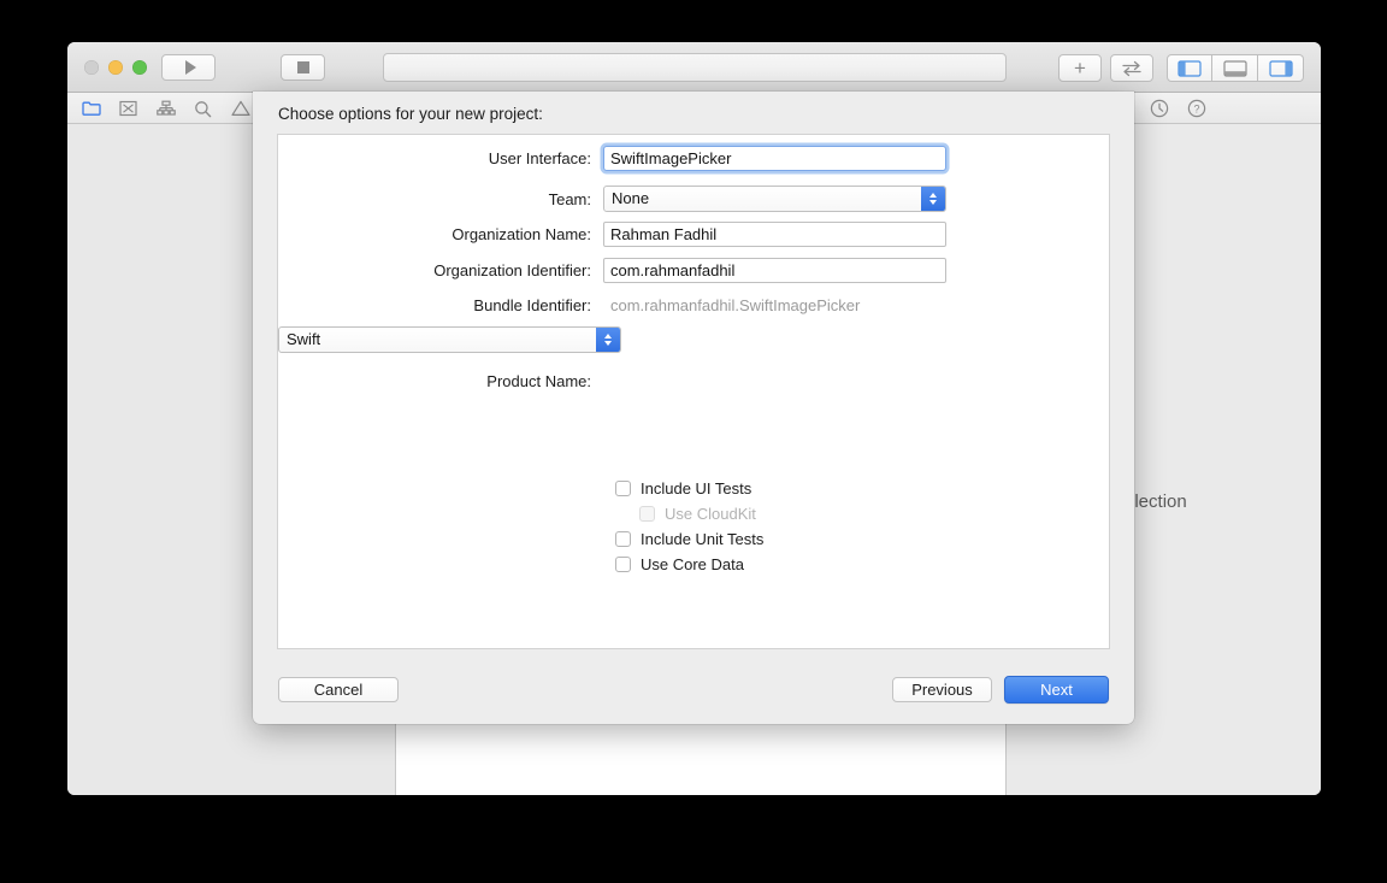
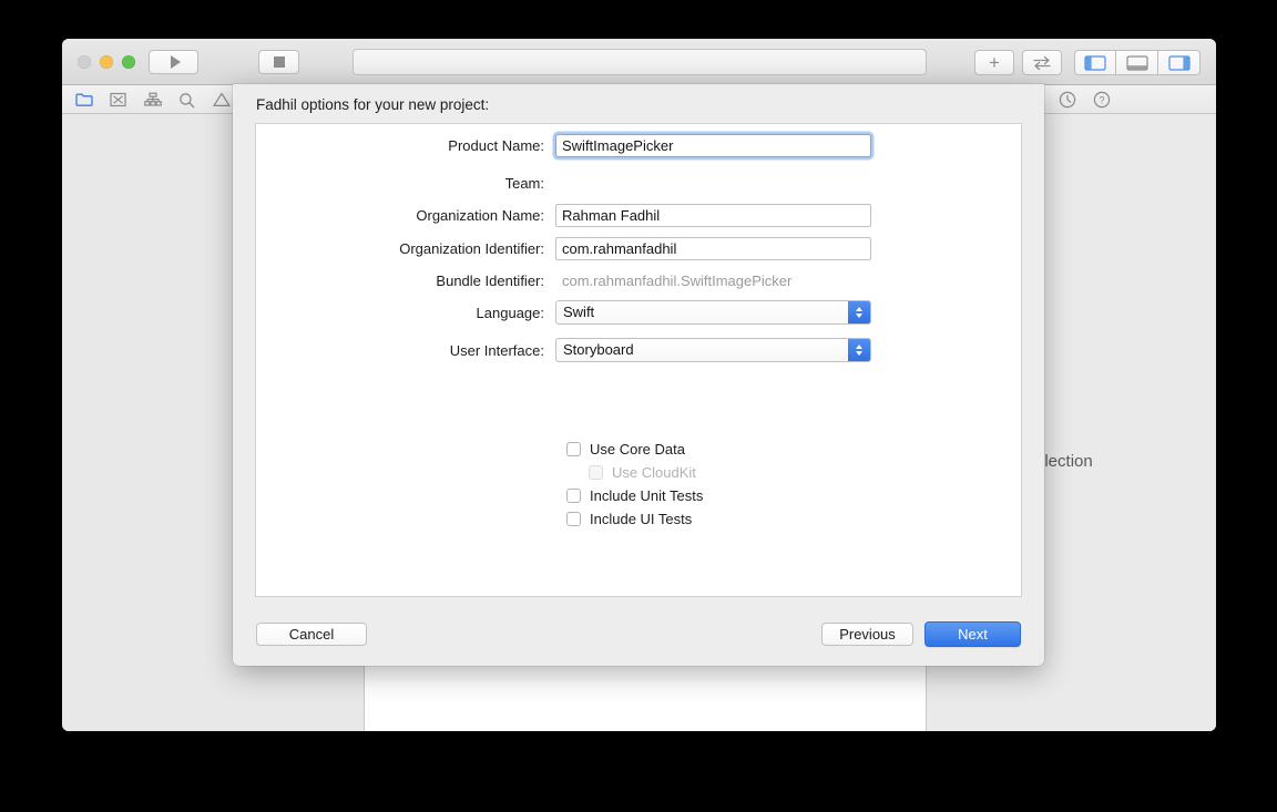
  +
  ?
  lection
- Choose options for your new project:
+ Fadhil options for your new project:
- User Interface:
+ Product Name:
  SwiftImagePicker
  Team:
- None
  Organization Name:
  Rahman Fadhil
  Organization Identifier:
  com.rahmanfadhil
  Bundle Identifier:
  com.rahmanfadhil.SwiftImagePicker
+ Language:
  Swift
- Product Name:
+ User Interface:
+ Storyboard
- Include UI Tests
+ Use Core Data
  Use CloudKit
  Include Unit Tests
- Use Core Data
+ Include UI Tests
  Cancel
  Previous
  Next
